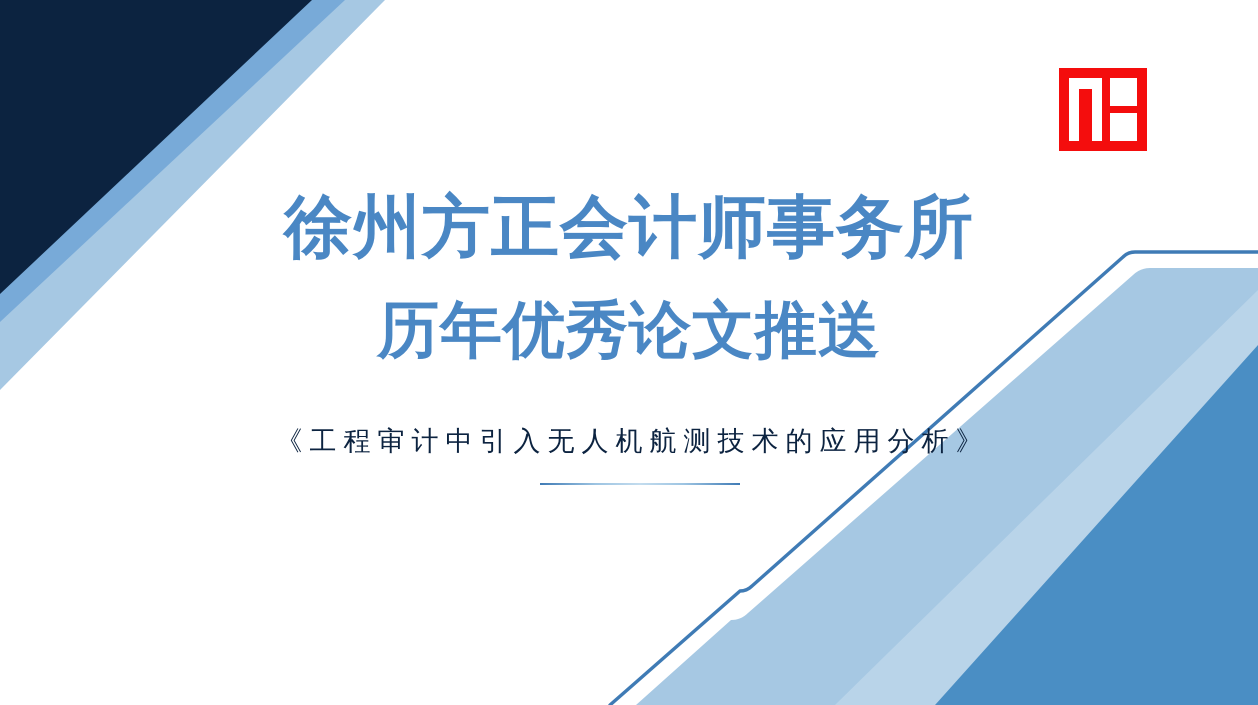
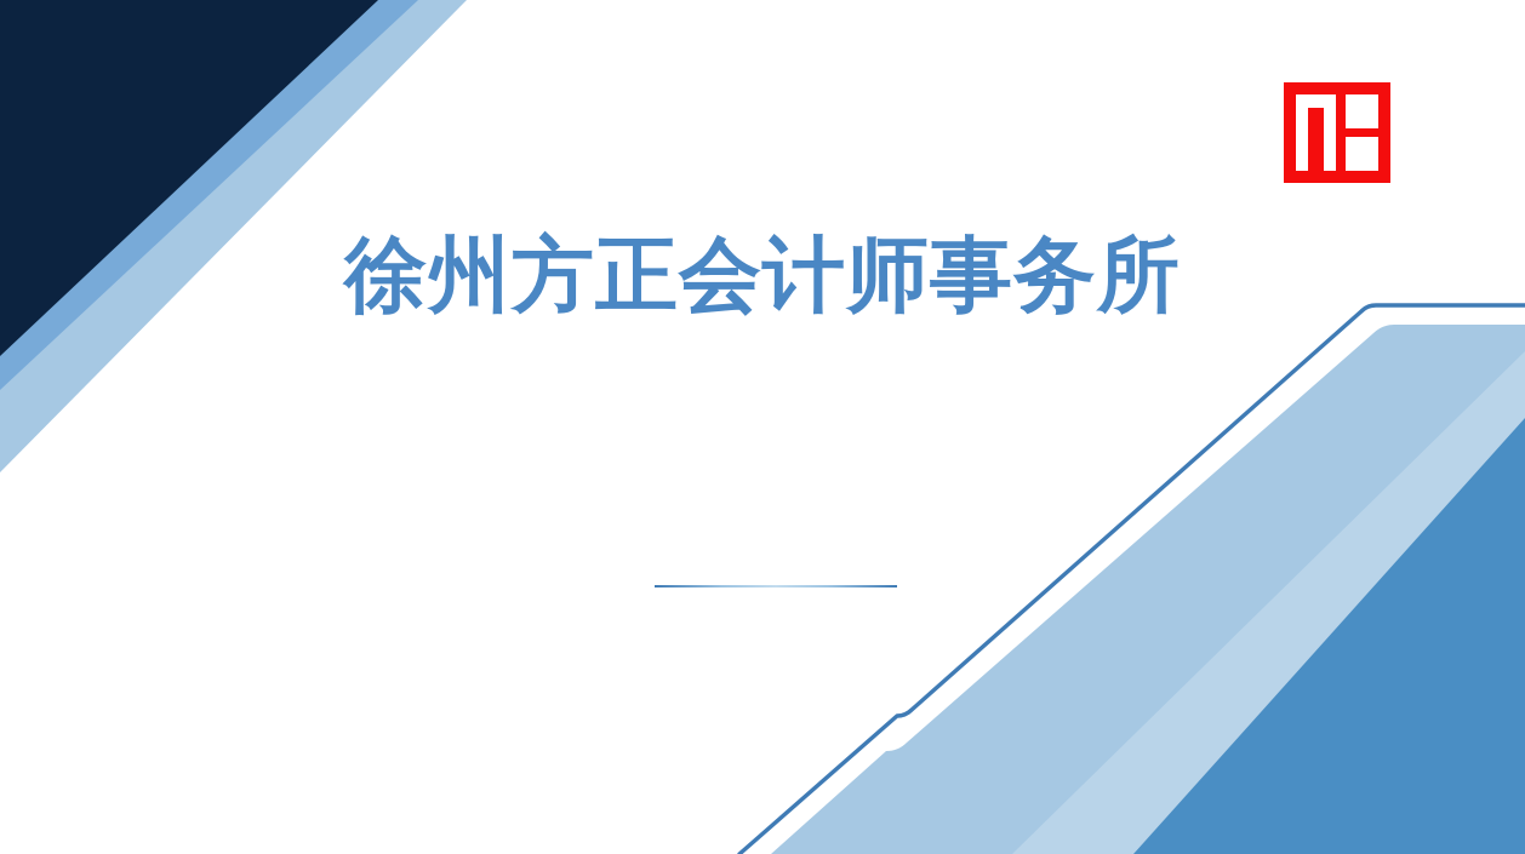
  徐州方正会计师事务所
- 历年优秀论文推送
- 《工程审计中引入无人机航测技术的应用分析》
